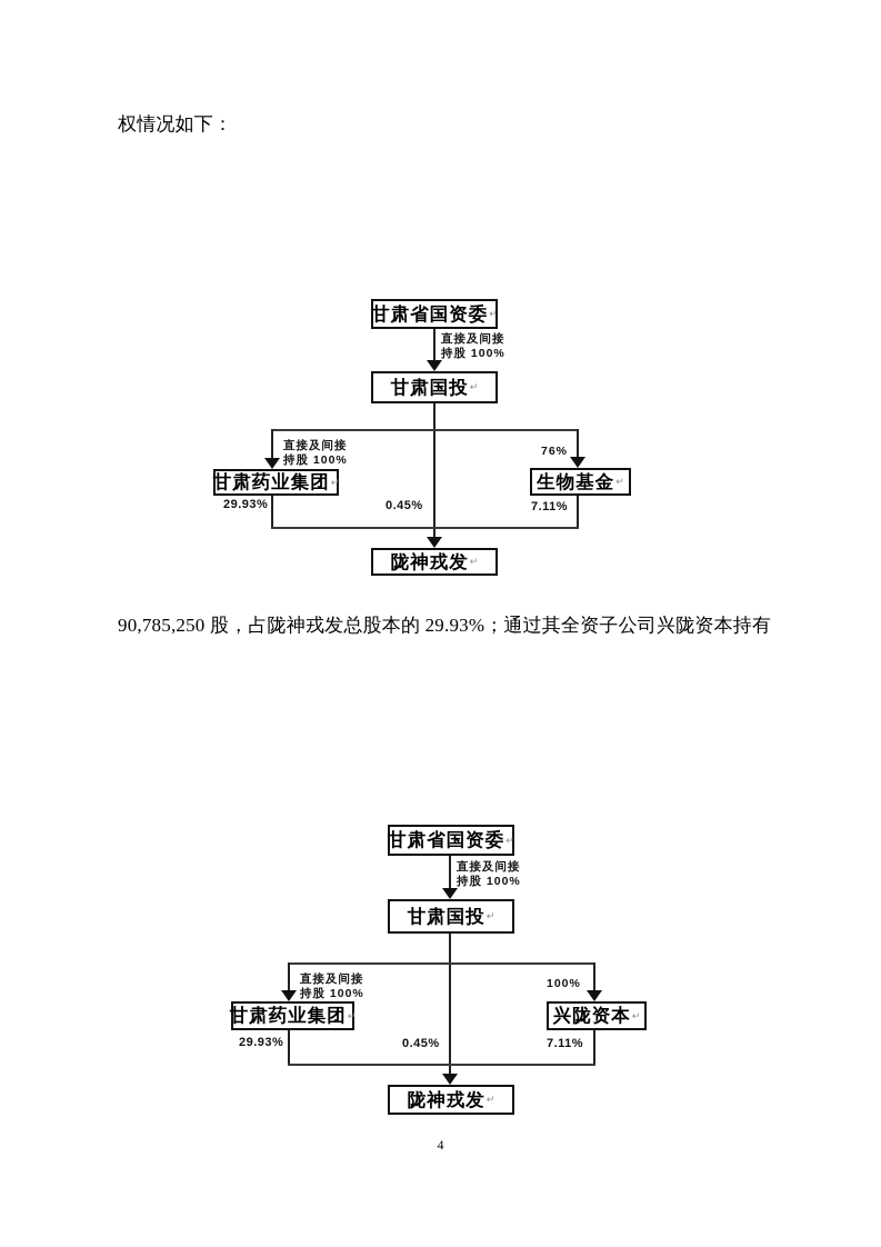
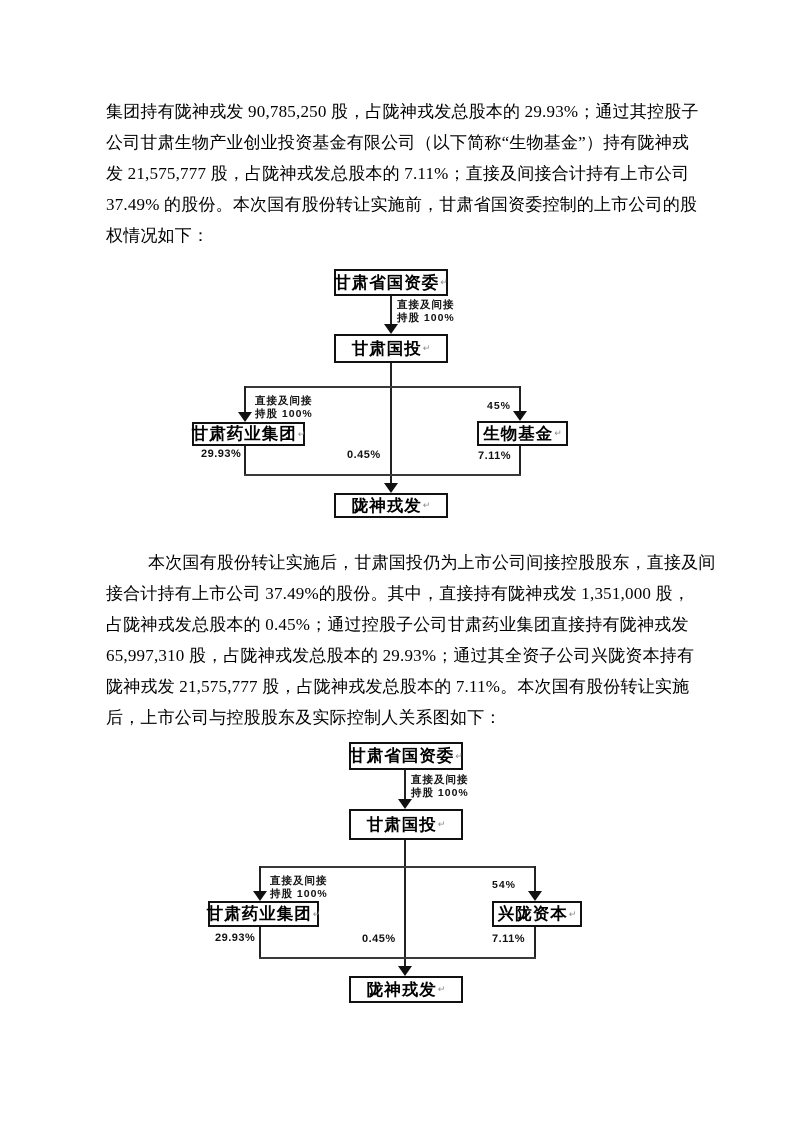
+ 集团持有陇神戎发 90,785,250 股，占陇神戎发总股本的 29.93%；通过其控股子
+ 公司甘肃生物产业创业投资基金有限公司（以下简称“生物基金”）持有陇神戎
+ 发 21,575,777 股，占陇神戎发总股本的 7.11%；直接及间接合计持有上市公司
+ 37.49% 的股份。本次国有股份转让实施前，甘肃省国资委控制的上市公司的股
  权情况如下：
  甘肃省国资委
  ↵
  直接及间接
  持股 100%
  甘肃国投
  ↵
  直接及间接
  持股 100%
- 76%
+ 45%
  甘肃药业集团
  ↵
  生物基金
  ↵
  29.93%
  0.45%
  7.11%
  陇神戎发
  ↵
+ 本次国有股份转让实施后，甘肃国投仍为上市公司间接控股股东，直接及间
+ 接合计持有上市公司 37.49%的股份。其中，直接持有陇神戎发 1,351,000 股，
+ 占陇神戎发总股本的 0.45%；通过控股子公司甘肃药业集团直接持有陇神戎发
- 90,785,250 股，占陇神戎发总股本的 29.93%；通过其全资子公司兴陇资本持有
+ 65,997,310 股，占陇神戎发总股本的 29.93%；通过其全资子公司兴陇资本持有
+ 陇神戎发 21,575,777 股，占陇神戎发总股本的 7.11%。本次国有股份转让实施
+ 后，上市公司与控股股东及实际控制人关系图如下：
  甘肃省国资委
  ↵
  直接及间接
  持股 100%
  甘肃国投
  ↵
  直接及间接
  持股 100%
- 100%
+ 54%
  甘肃药业集团
  ↵
  兴陇资本
  ↵
  29.93%
  0.45%
  7.11%
  陇神戎发
  ↵
- 4
